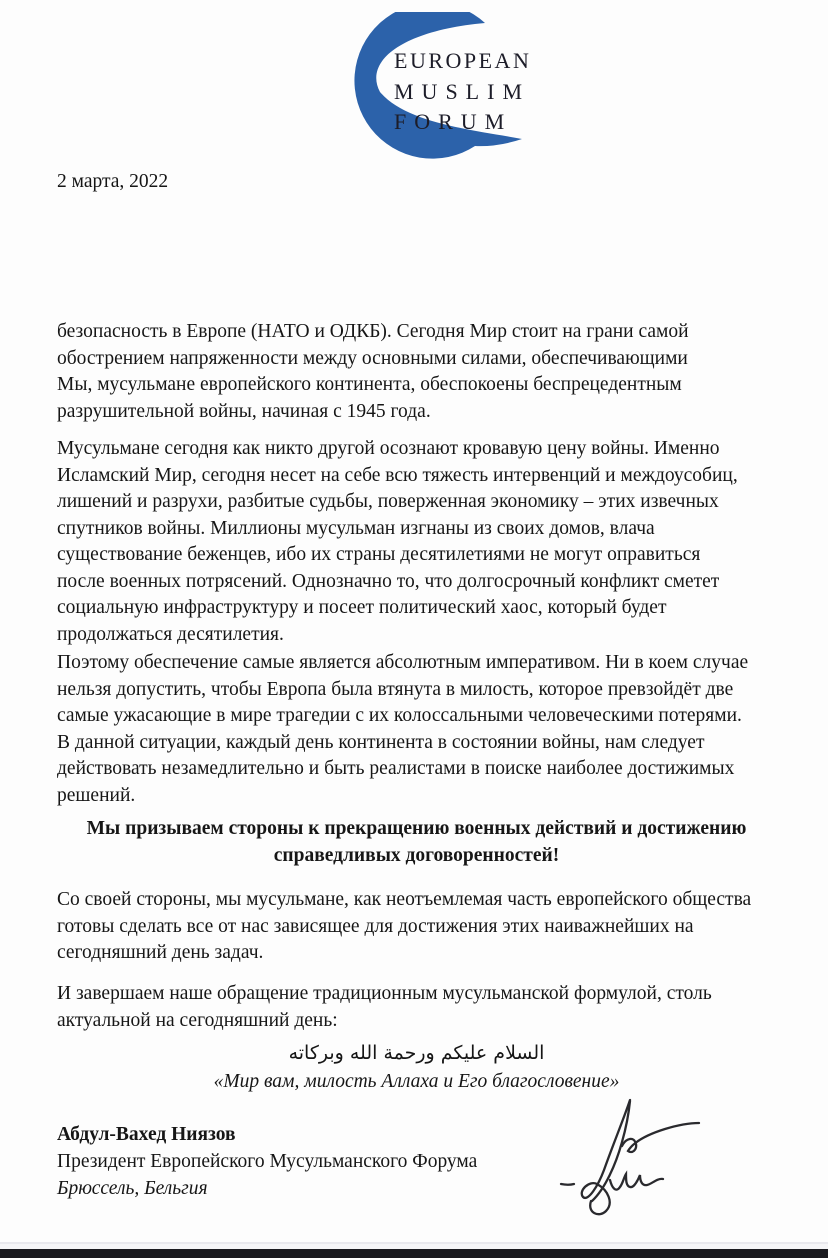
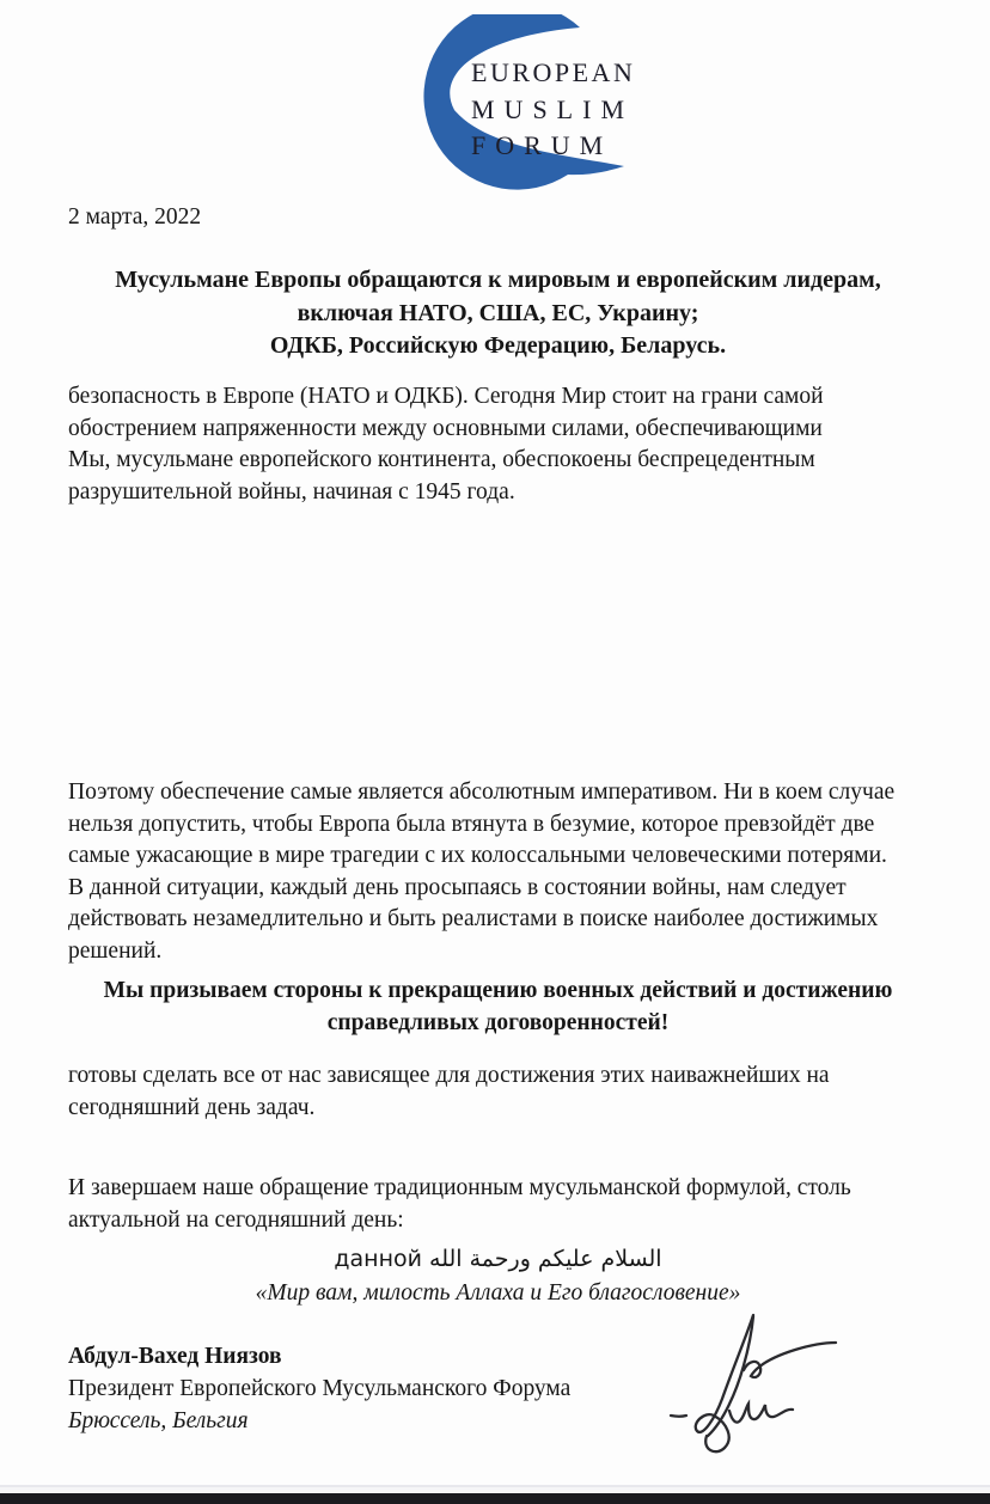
  EUROPEAN
  MUSLIM
  FORUM
  2 марта, 2022
+ Мусульмане Европы обращаются к мировым и европейским лидерам,
+ включая НАТО, США, ЕС, Украину;
+ ОДКБ, Российскую Федерацию, Беларусь.
  безопасность в Европе (НАТО и ОДКБ). Сегодня Мир стоит на грани самой
  обострением напряженности между основными силами, обеспечивающими
  Мы, мусульмане европейского континента, обеспокоены беспрецедентным
  разрушительной войны, начиная с 1945 года.
- Мусульмане сегодня как никто другой осознают кровавую цену войны. Именно
- Исламский Мир, сегодня несет на себе всю тяжесть интервенций и междоусобиц,
- лишений и разрухи, разбитые судьбы, поверженная экономику – этих извечных
- спутников войны. Миллионы мусульман изгнаны из своих домов, влача
- существование беженцев, ибо их страны десятилетиями не могут оправиться
- после военных потрясений. Однозначно то, что долгосрочный конфликт сметет
- социальную инфраструктуру и посеет политический хаос, который будет
- продолжаться десятилетия.
  Поэтому обеспечение самые является абсолютным императивом. Ни в коем случае
- нельзя допустить, чтобы Европа была втянута в милость, которое превзойдёт две
+ нельзя допустить, чтобы Европа была втянута в безумие, которое превзойдёт две
  самые ужасающие в мире трагедии с их колоссальными человеческими потерями.
- В данной ситуации, каждый день континента в состоянии войны, нам следует
+ В данной ситуации, каждый день просыпаясь в состоянии войны, нам следует
  действовать незамедлительно и быть реалистами в поиске наиболее достижимых
  решений.
  Мы призываем стороны к прекращению военных действий и достижению
  справедливых договоренностей!
- Со своей стороны, мы мусульмане, как неотъемлемая часть европейского общества
  готовы сделать все от нас зависящее для достижения этих наиважнейших на
  сегодняшний день задач.
  И завершаем наше обращение традиционным мусульманской формулой, столь
  актуальной на сегодняшний день:
- السلام عليكم ورحمة الله وبركاته
+ السلام عليكم ورحمة الله данной
  «Мир вам, милость Аллаха и Его благословение»
  Абдул-Вахед Ниязов
  Президент Европейского Мусульманского Форума
  Брюссель, Бельгия
